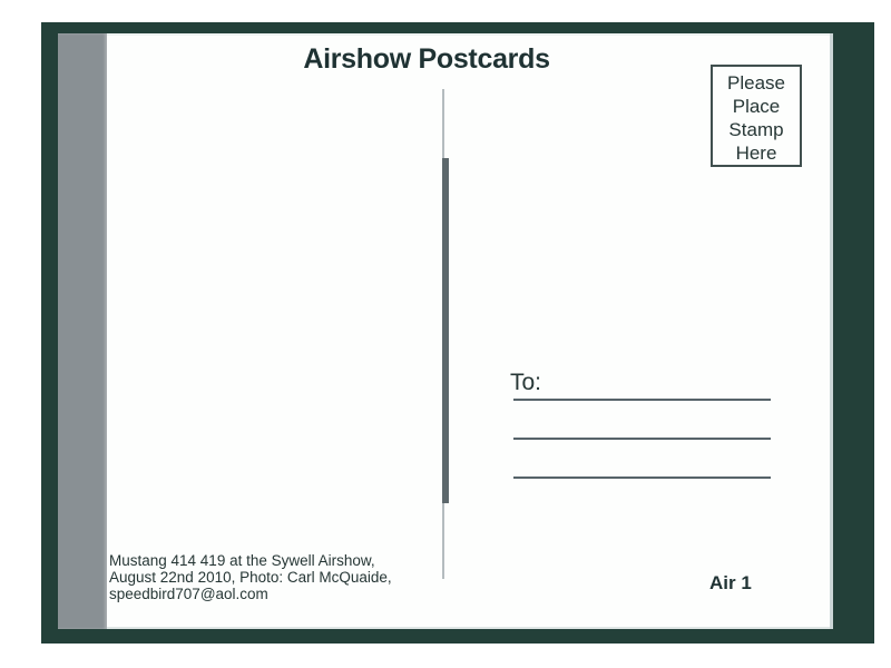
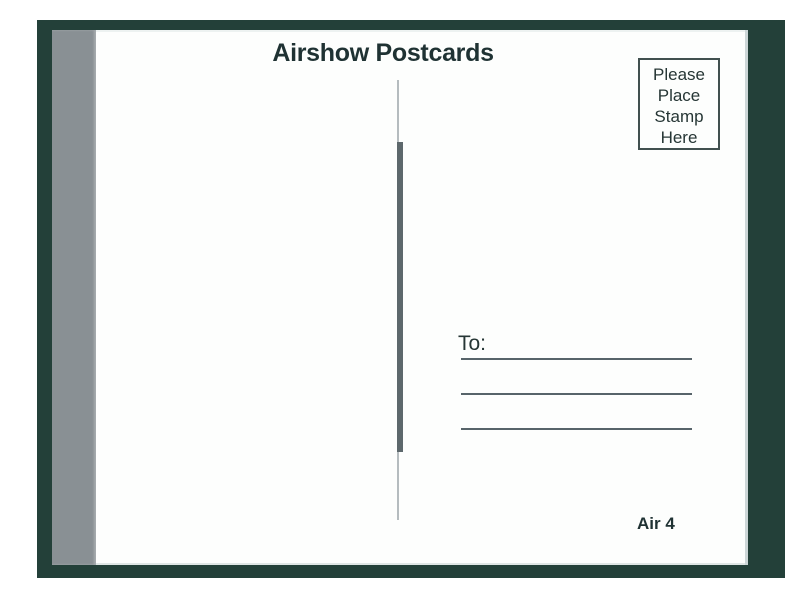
  Airshow Postcards
  Please
  Place
  Stamp
  Here
  To:
- Mustang 414 419 at the Sywell Airshow,
- August 22nd 2010, Photo: Carl McQuaide,
- speedbird707@aol.com
- Air 1
+ Air 4
